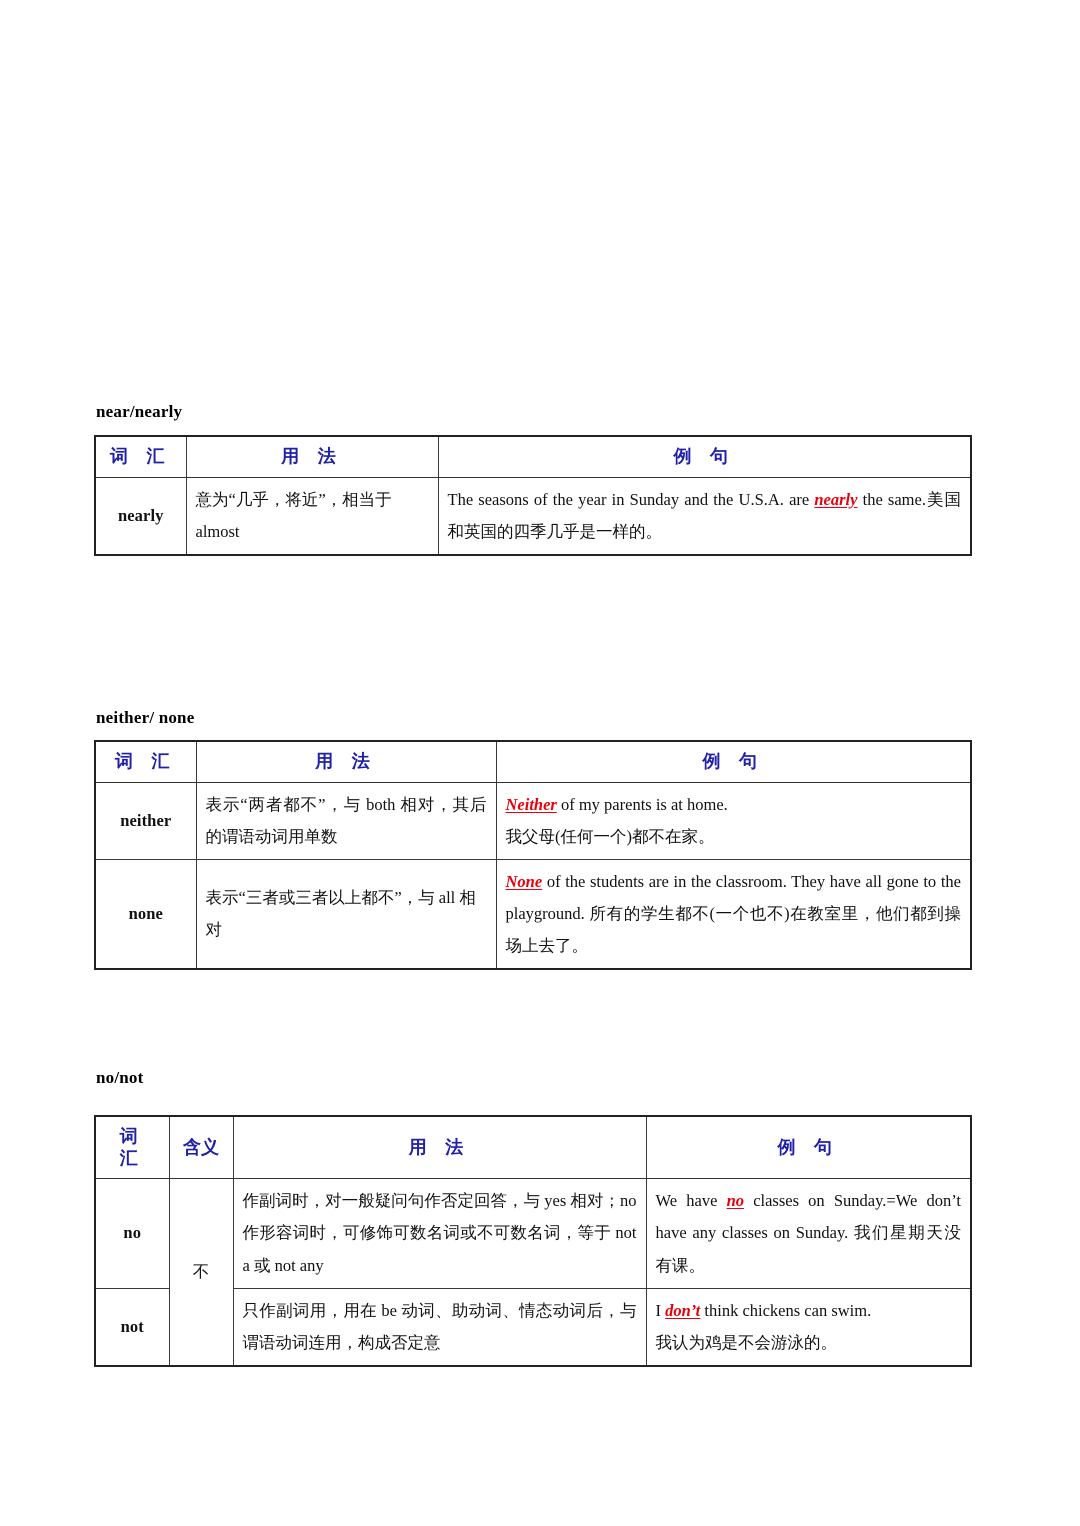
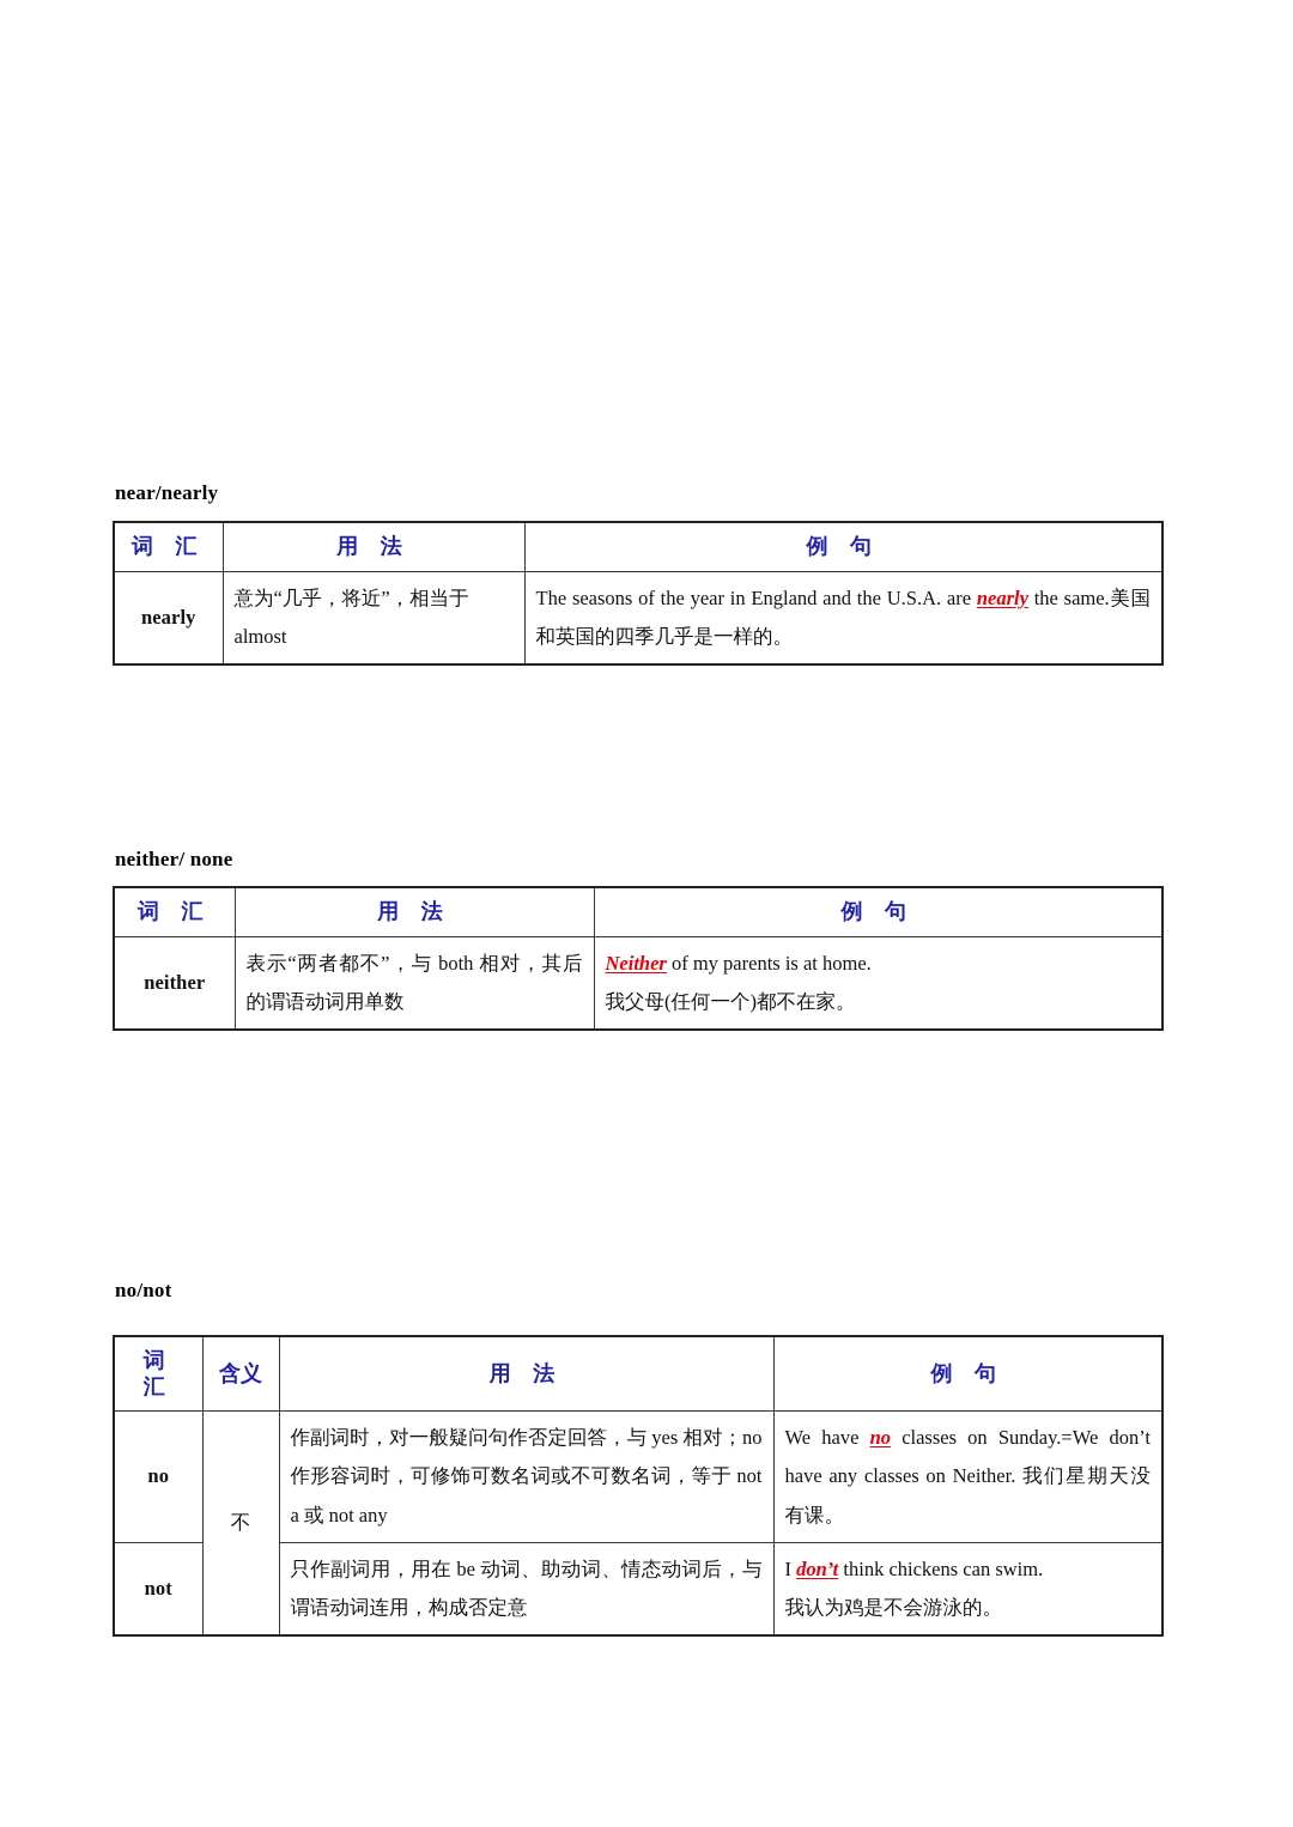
  near/nearly
  词 汇	用 法	例 句
- nearly	意为“几乎，将近”，相当于 almost	The seasons of the year in Sunday and the U.S.A. are nearly the same.美国和英国的四季几乎是一样的。
+ nearly	意为“几乎，将近”，相当于 almost	The seasons of the year in England and the U.S.A. are nearly the same.美国和英国的四季几乎是一样的。
  neither/ none
  词 汇	用 法	例 句
  neither	表示“两者都不”，与 both 相对，其后的谓语动词用单数	Neither of my parents is at home. 我父母(任何一个)都不在家。
- none	表示“三者或三者以上都不”，与 all 相对	None of the students are in the classroom. They have all gone to the playground. 所有的学生都不(一个也不)在教室里，他们都到操场上去了。
  no/not
  词 汇	含义	用 法	例 句
- no	不	作副词时，对一般疑问句作否定回答，与 yes 相对；no 作形容词时，可修饰可数名词或不可数名词，等于 not a 或 not any	We have no classes on Sunday.=We don’t have any classes on Sunday. 我们星期天没有课。
+ no	不	作副词时，对一般疑问句作否定回答，与 yes 相对；no 作形容词时，可修饰可数名词或不可数名词，等于 not a 或 not any	We have no classes on Sunday.=We don’t have any classes on Neither. 我们星期天没有课。
  not	只作副词用，用在 be 动词、助动词、情态动词后，与谓语动词连用，构成否定意	I don’t think chickens can swim. 我认为鸡是不会游泳的。
